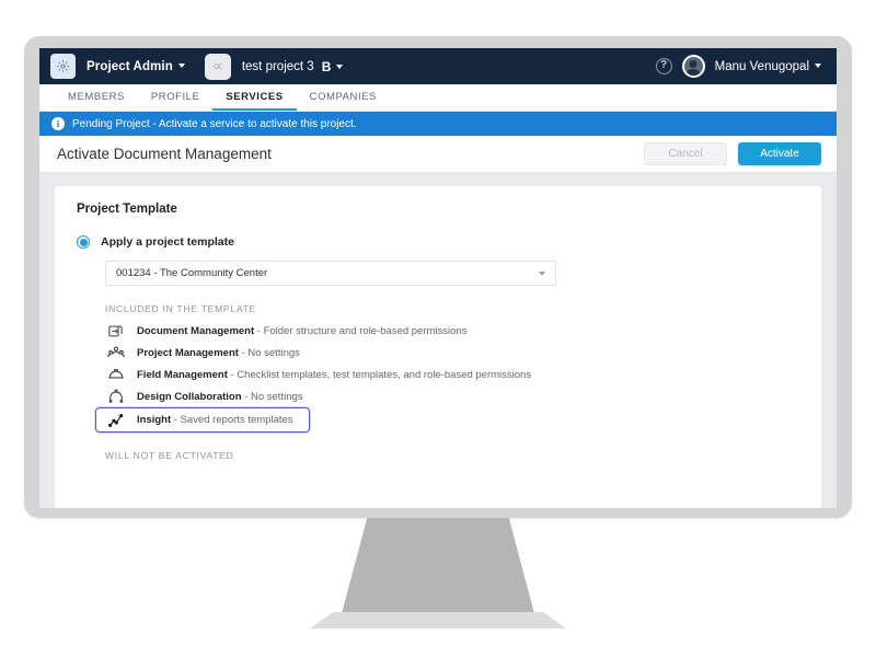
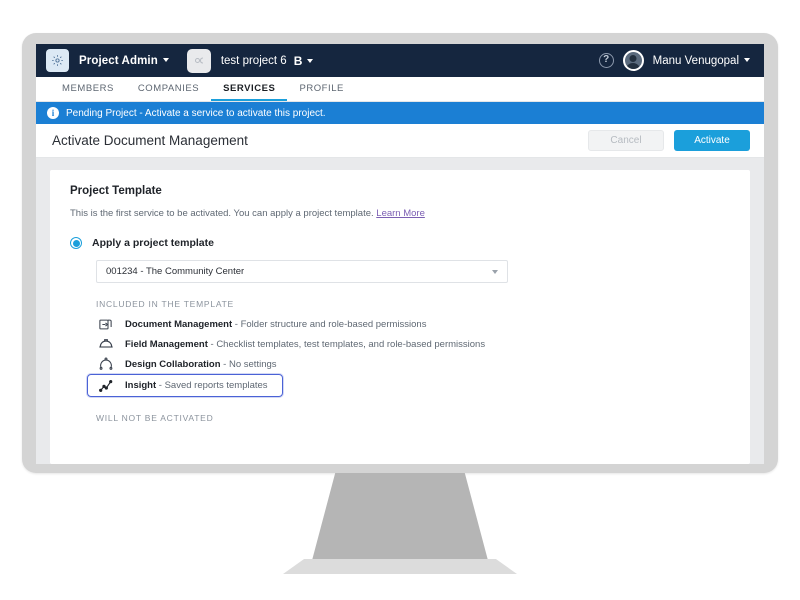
  Project Admin
- test project 3
+ test project 6
  B
  ?
  Manu Venugopal
  MEMBERS
- PROFILE
+ COMPANIES
  SERVICES
- COMPANIES
+ PROFILE
  i
  Pending Project - Activate a service to activate this project.
  Activate Document Management
  Cancel
  Activate
  Project Template
+ This is the first service to be activated. You can apply a project template. Learn More
  Apply a project template
  001234 - The Community Center
  INCLUDED IN THE TEMPLATE
  Document Management - Folder structure and role-based permissions
- Project Management - No settings
  Field Management - Checklist templates, test templates, and role-based permissions
  Design Collaboration - No settings
  Insight - Saved reports templates
  WILL NOT BE ACTIVATED
